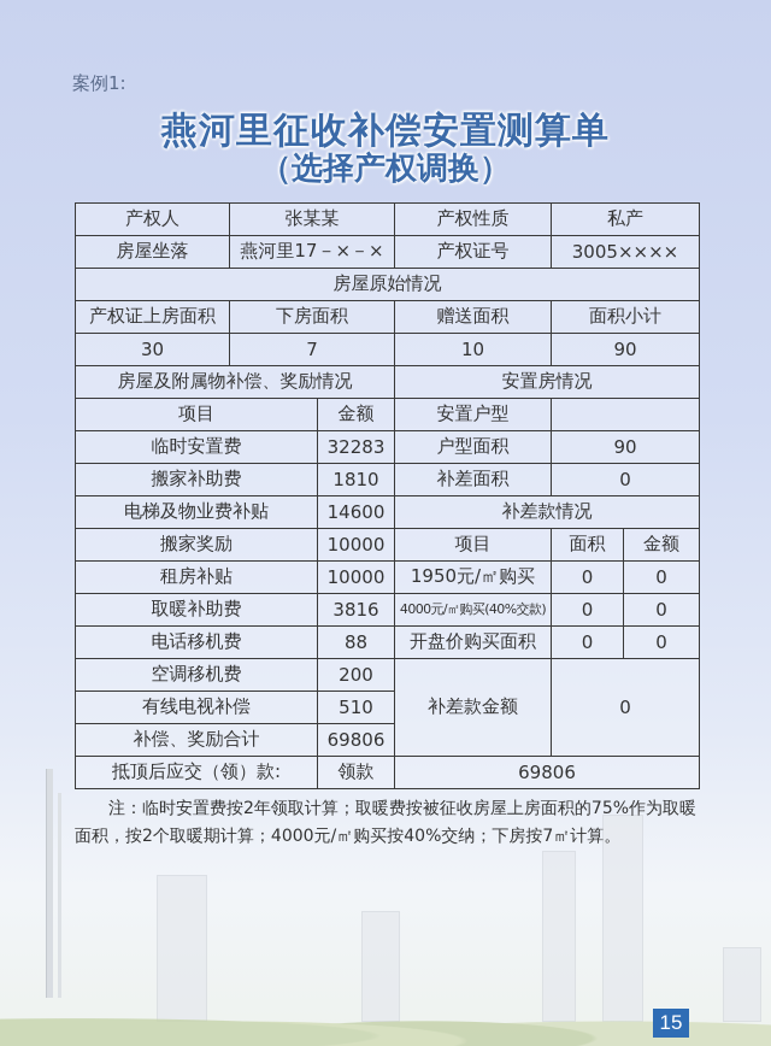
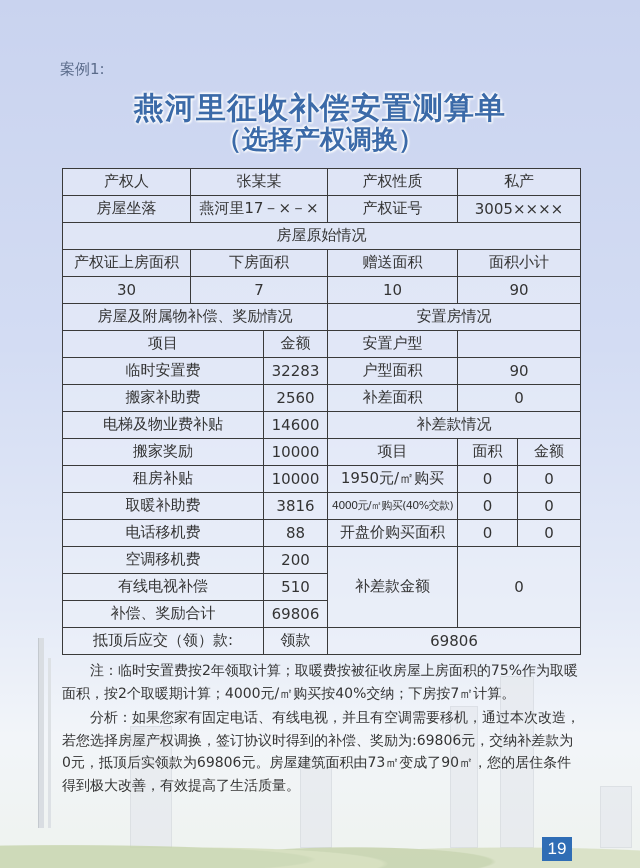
  案例1:
  燕河里征收补偿安置测算单
  （选择产权调换）
  产权人	张某某	产权性质	私产
  房屋坐落	燕河里17－×－×	产权证号	3005××××
  房屋原始情况
  产权证上房面积	下房面积	赠送面积	面积小计
  30	7	10	90
  房屋及附属物补偿、奖励情况	安置房情况
  项目	金额	安置户型
  临时安置费	32283	户型面积	90
- 搬家补助费	1810	补差面积	0
+ 搬家补助费	2560	补差面积	0
  电梯及物业费补贴	14600	补差款情况
  搬家奖励	10000	项目	面积	金额
  租房补贴	10000	1950元/㎡购买	0	0
  取暖补助费	3816	4000元/㎡购买(40%交款)	0	0
  电话移机费	88	开盘价购买面积	0	0
  空调移机费	200	补差款金额	0
  有线电视补偿	510
  补偿、奖励合计	69806
  抵顶后应交（领）款:	领款	69806
  注：临时安置费按2年领取计算；取暖费按被征收房屋上房面积的75%作为取暖面积，按2个取暖期计算；4000元/㎡购买按40%交纳；下房按7㎡计算。
+ 分析：如果您家有固定电话、有线电视，并且有空调需要移机，通过本次改造，若您选择房屋产权调换，签订协议时得到的补偿、奖励为:69806元，交纳补差款为0元，抵顶后实领款为69806元。房屋建筑面积由73㎡变成了90㎡，您的居住条件得到极大改善，有效提高了生活质量。
- 15
+ 19
